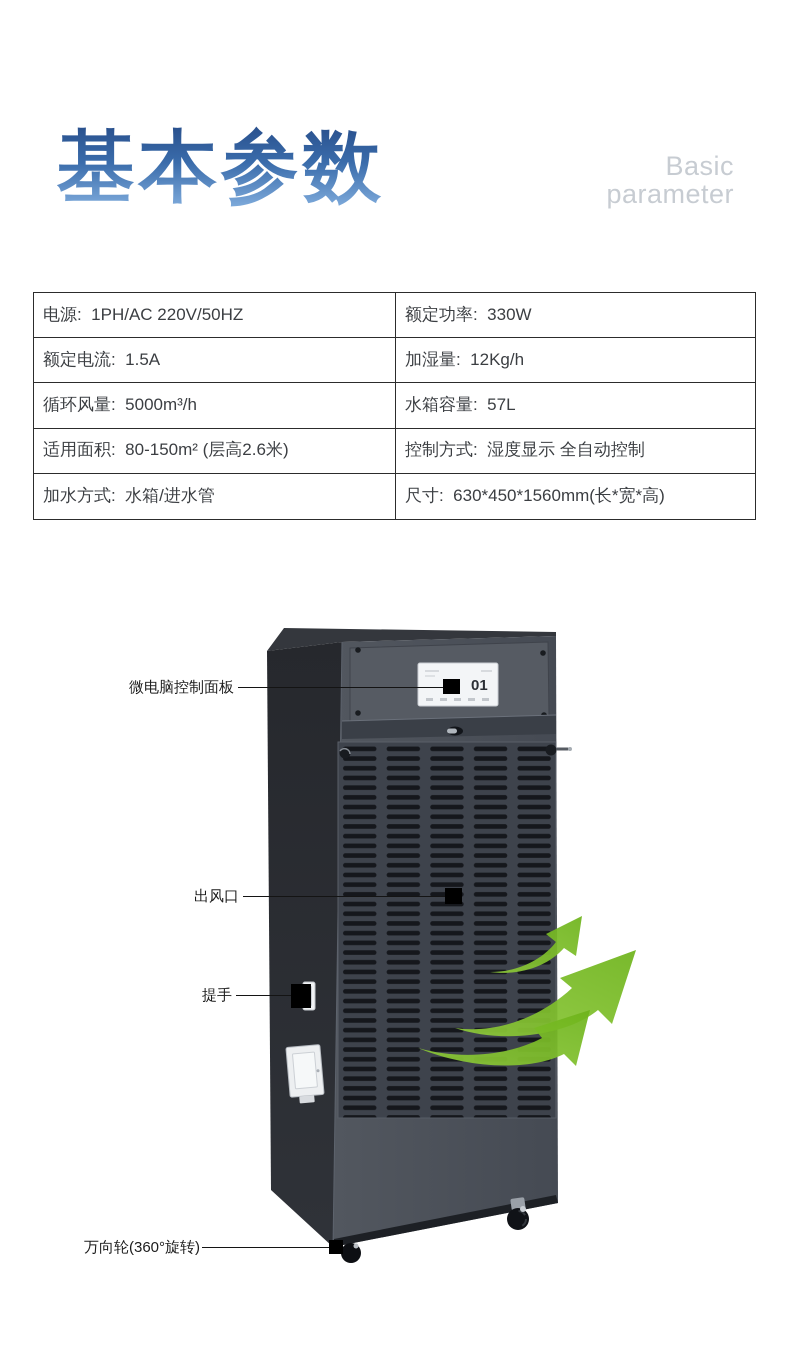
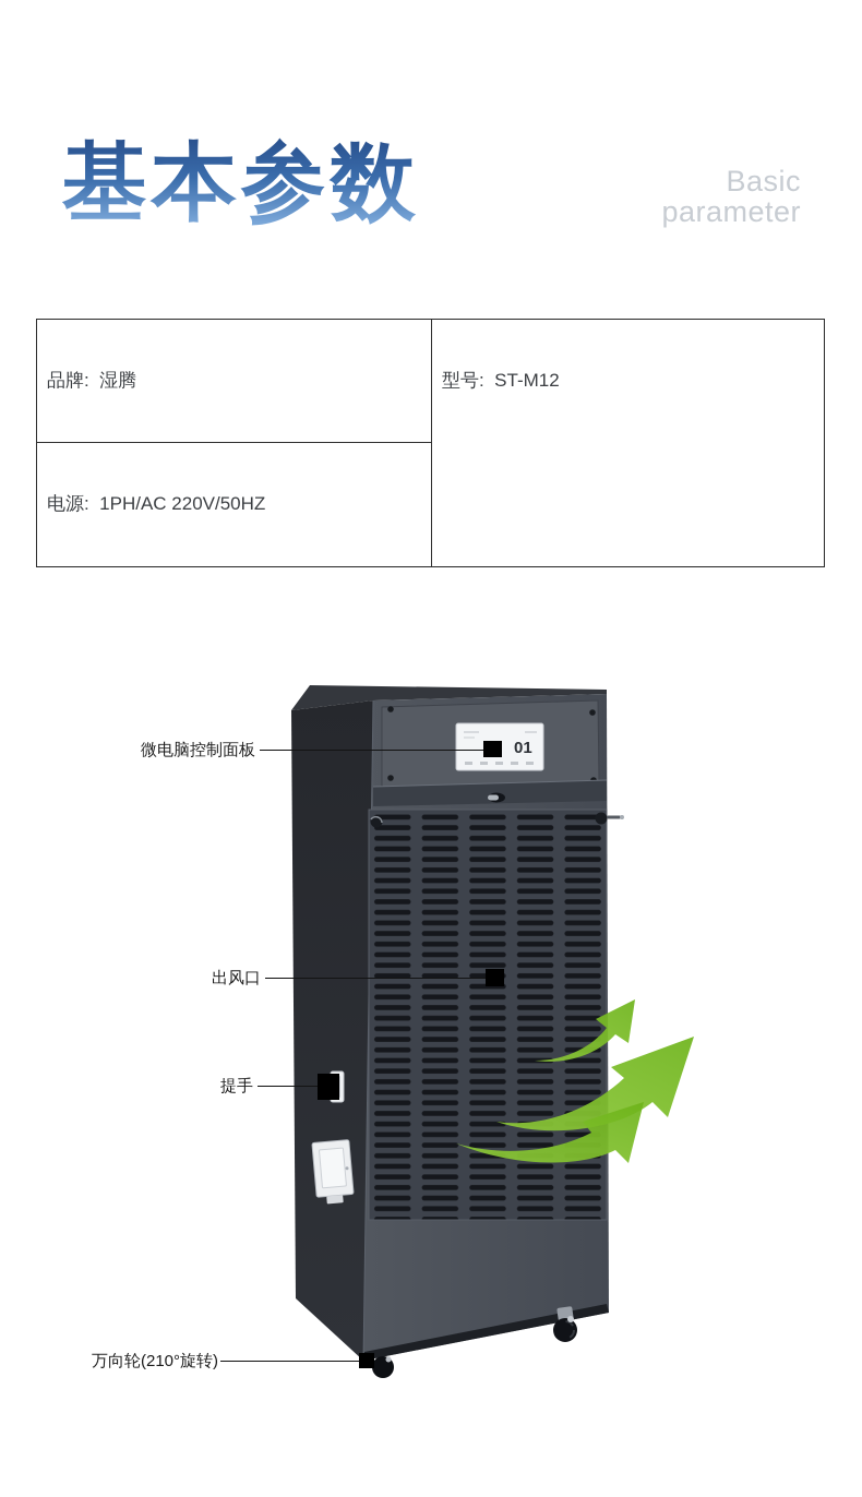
  基本参数
  Basic
  parameter
+ 品牌: 湿腾
+ 型号: ST-M12
  电源: 1PH/AC 220V/50HZ
- 额定功率: 330W
- 额定电流: 1.5A
- 加湿量: 12Kg/h
- 循环风量: 5000m³/h
- 水箱容量: 57L
- 适用面积: 80-150m² (层高2.6米)
- 控制方式: 湿度显示 全自动控制
- 加水方式: 水箱/进水管
- 尺寸: 630*450*1560mm(长*宽*高)
  01
  微电脑控制面板
  出风口
  提手
- 万向轮(360°旋转)
+ 万向轮(210°旋转)
